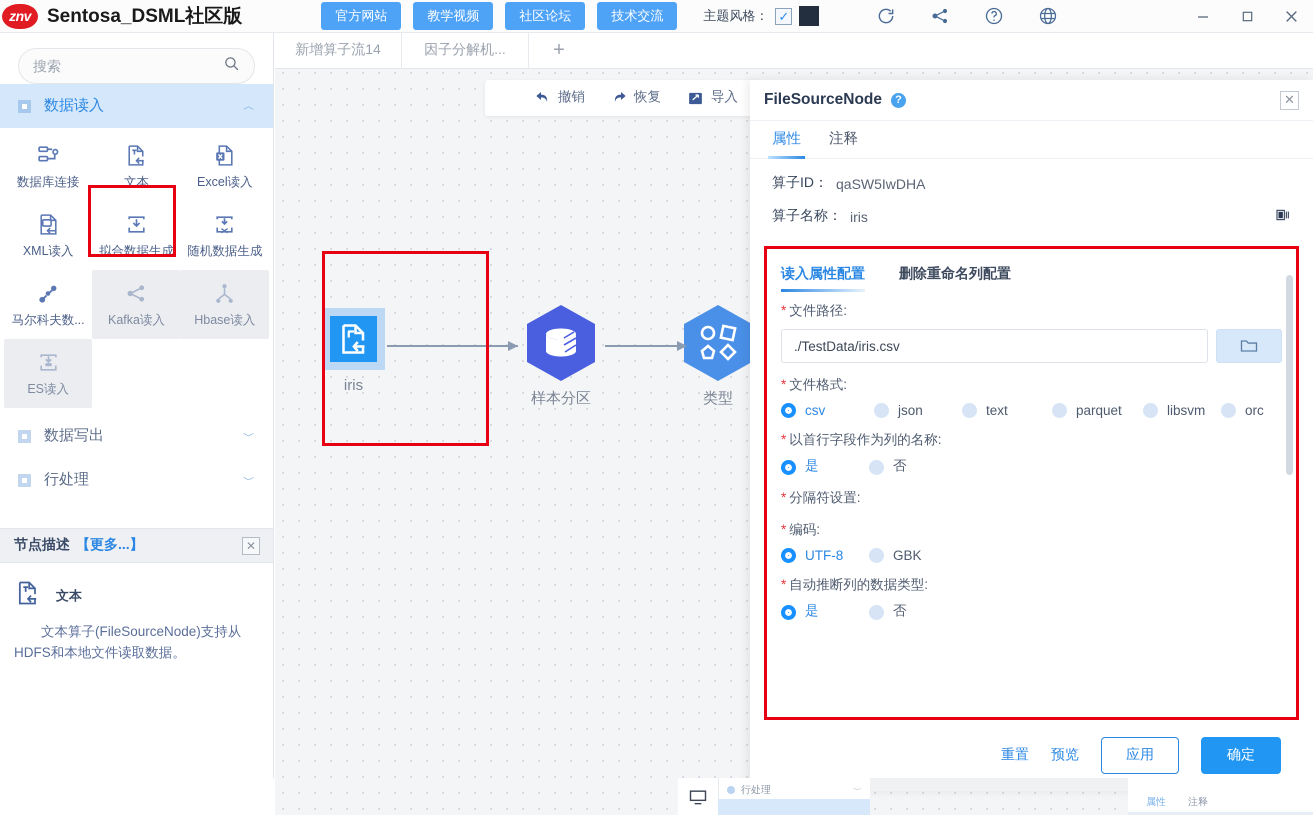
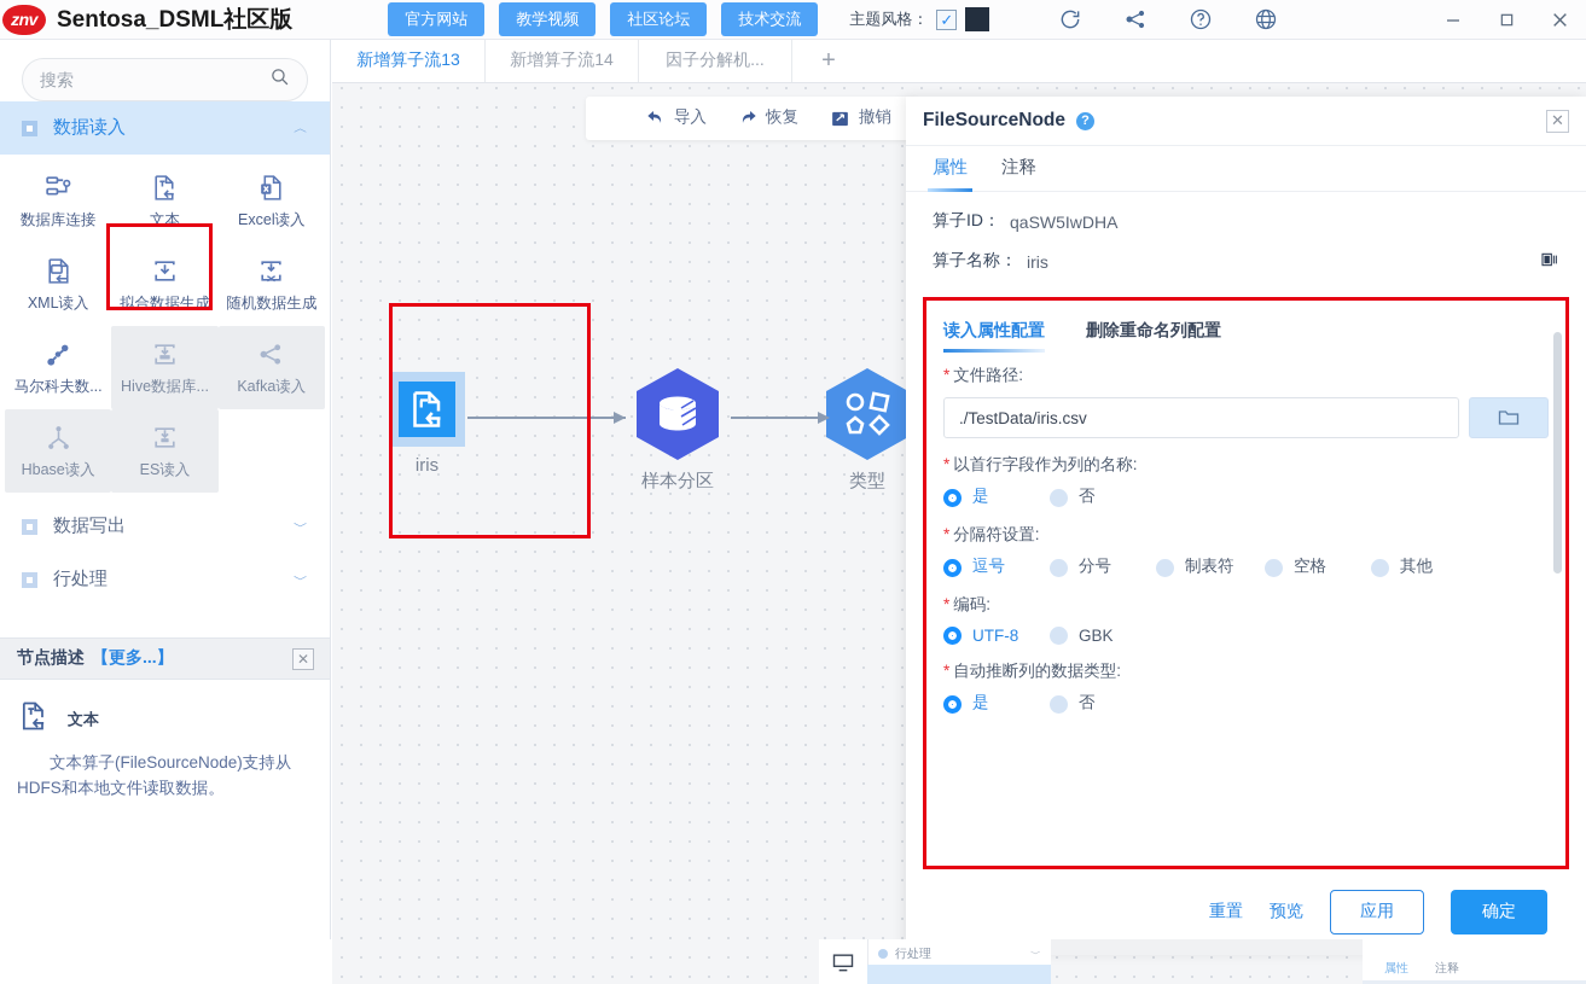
  znv
  Sentosa_DSML社区版
  官方网站
  教学视频
  社区论坛
  技术交流
  主题风格：
  ✓
  iris
  样本分区
  类型
+ 新增算子流13
  新增算子流14
  因子分解机...
  +
- 撤销
+ 导入
  恢复
- 导入
+ 撤销
  搜索
  数据读入
  ︿
  数据库连接
  文本
  Excel读入
  XML读入
  拟合数据生成
  随机数据生成
  马尔科夫数...
+ Hive数据库...
  Kafka读入
  Hbase读入
  ES读入
  数据写出
  ﹀
  行处理
  ﹀
  节点描述
  【更多...】
  ✕
  文本
  文本算子(FileSourceNode)支持从HDFS和本地文件读取数据。
  FileSourceNode
  ?
  ✕
  属性
  注释
  算子ID：
  qaSW5IwDHA
  算子名称：
  iris
  读入属性配置
  删除重命名列配置
  * 文件路径:
  ./TestData/iris.csv
- * 文件格式:
- csv
- json
- text
- parquet
- libsvm
- orc
  * 以首行字段作为列的名称:
  是
  否
  * 分隔符设置:
+ 逗号
+ 分号
+ 制表符
+ 空格
+ 其他
  * 编码:
  UTF-8
  GBK
  * 自动推断列的数据类型:
  是
  否
  重置
  预览
  应用
  确定
  行处理
  ﹀
  属性
  注释
